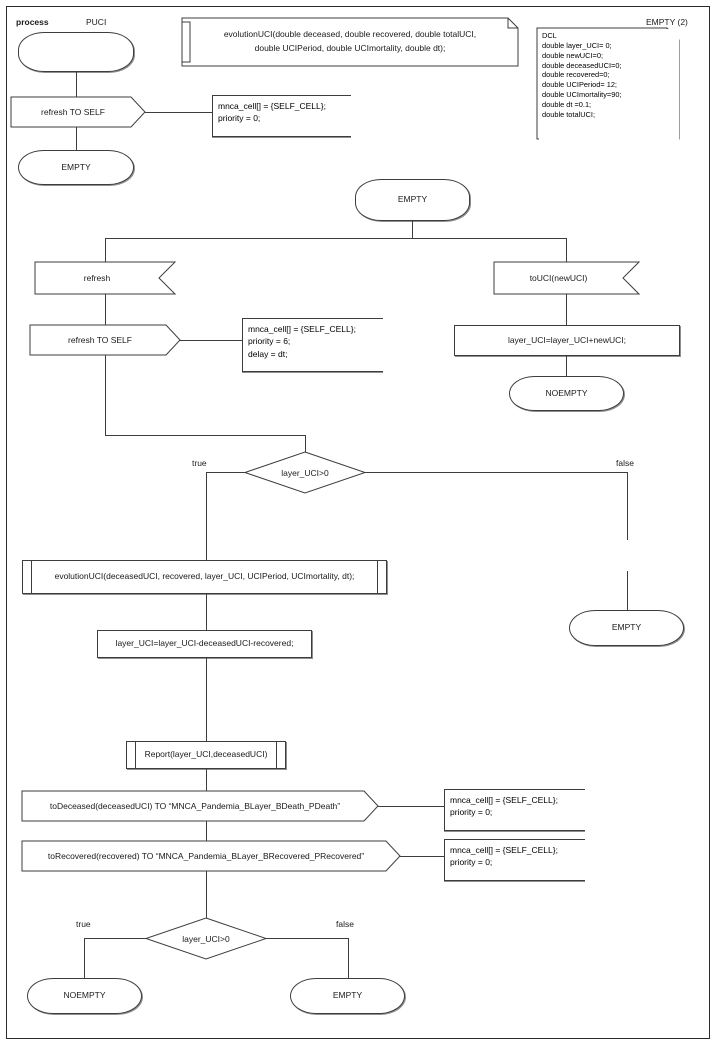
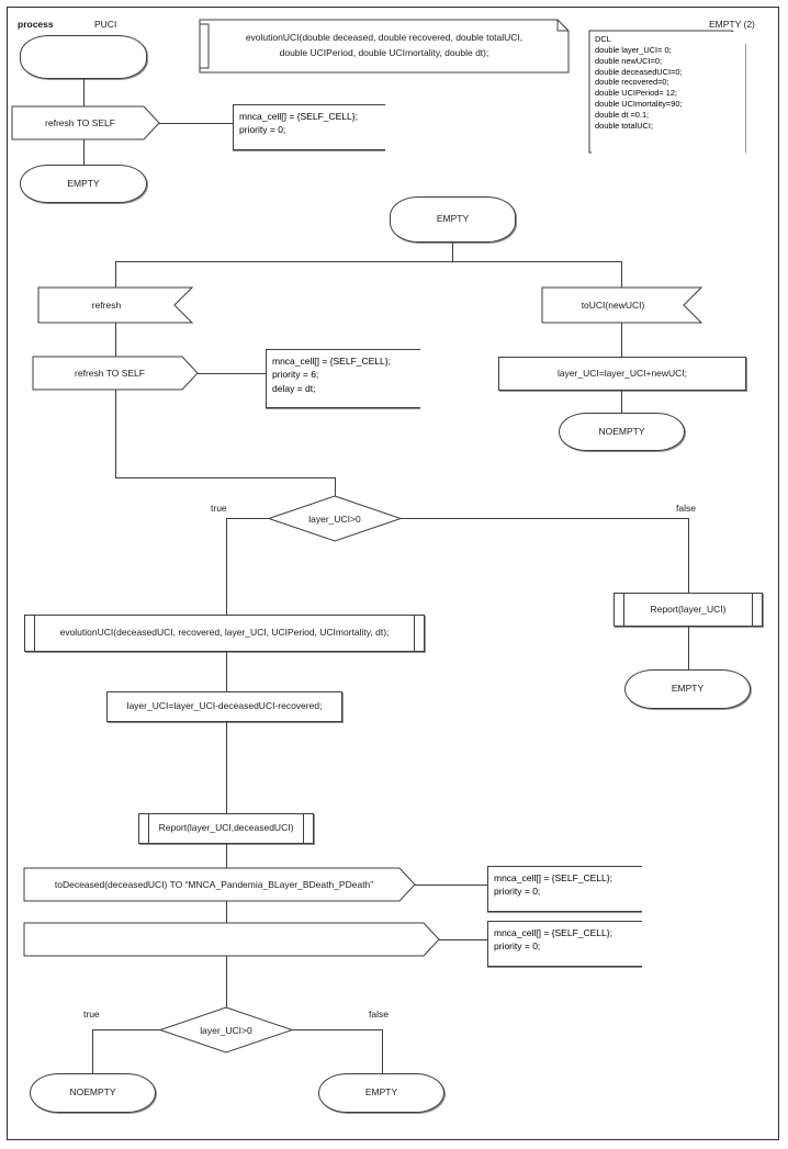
  process
  PUCI
  EMPTY (2)
  evolutionUCI(double deceased, double recovered, double totalUCI,
  double UCIPeriod, double UCImortality, double dt);
  DCL
  double layer_UCI= 0;
  double newUCI=0;
  double deceasedUCI=0;
  double recovered=0;
  double UCIPeriod= 12;
  double UCImortality=90;
  double dt =0.1;
  double totalUCI;
  refresh TO SELF
  mnca_cell[] = {SELF_CELL};
  priority = 0;
  EMPTY
  EMPTY
  refresh
  refresh TO SELF
  mnca_cell[] = {SELF_CELL};
  priority = 6;
  delay = dt;
  toUCI(newUCI)
  layer_UCI=layer_UCI+newUCI;
  NOEMPTY
  layer_UCI>0
  true
  false
+ Report(layer_UCI)
  EMPTY
  evolutionUCI(deceasedUCI, recovered, layer_UCI, UCIPeriod, UCImortality, dt);
  layer_UCI=layer_UCI-deceasedUCI-recovered;
  Report(layer_UCI,deceasedUCI)
  toDeceased(deceasedUCI) TO “MNCA_Pandemia_BLayer_BDeath_PDeath”
  mnca_cell[] = {SELF_CELL};
  priority = 0;
- toRecovered(recovered) TO “MNCA_Pandemia_BLayer_BRecovered_PRecovered”
  mnca_cell[] = {SELF_CELL};
  priority = 0;
  layer_UCI>0
  true
  false
  NOEMPTY
  EMPTY
